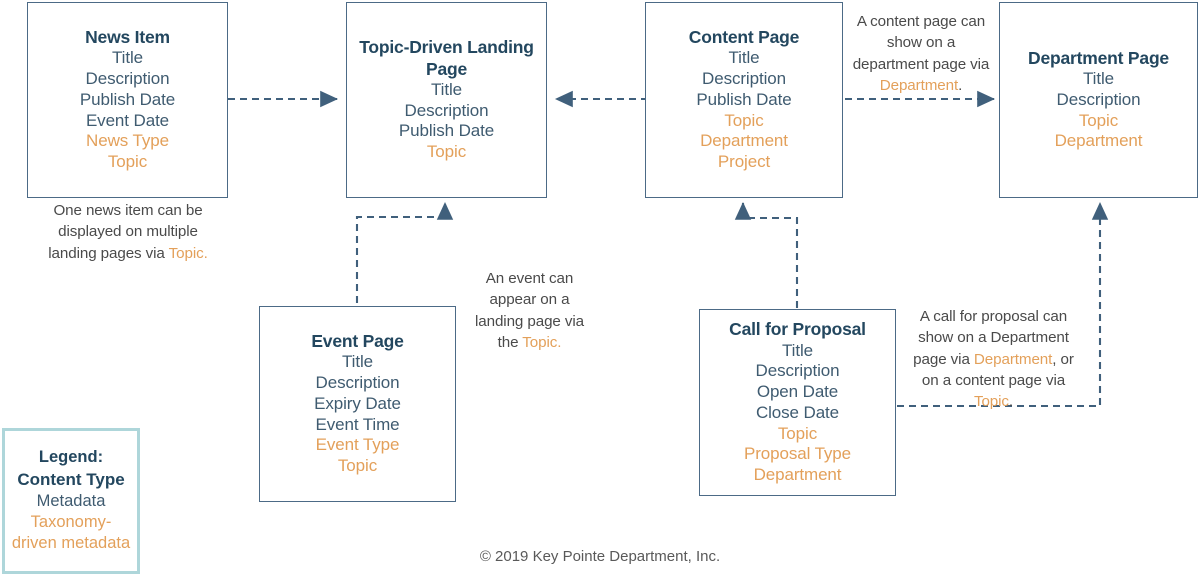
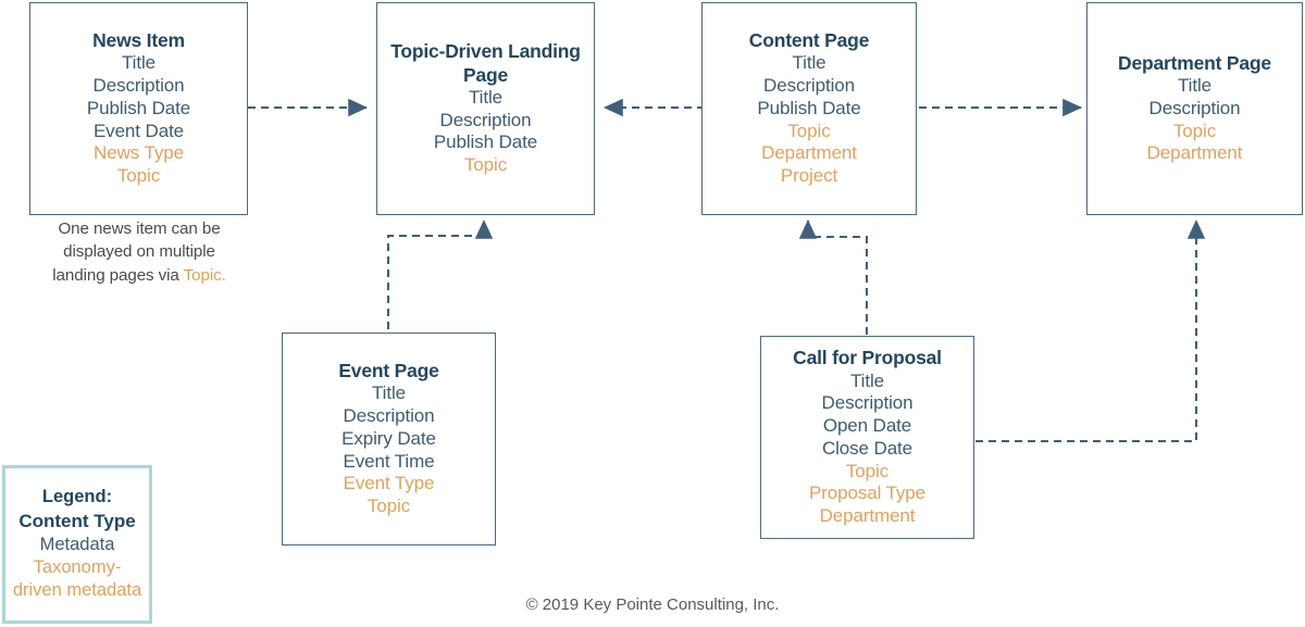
  News Item
  Title
  Description
  Publish Date
  Event Date
  News Type
  Topic
  Topic-Driven Landing Page
  Title
  Description
  Publish Date
  Topic
  Content Page
  Title
  Description
  Publish Date
  Topic
  Department
  Project
  Department Page
  Title
  Description
  Topic
  Department
  Event Page
  Title
  Description
  Expiry Date
  Event Time
  Event Type
  Topic
  Call for Proposal
  Title
  Description
  Open Date
  Close Date
  Topic
  Proposal Type
  Department
  One news item can be displayed on multiple landing pages via Topic.
- A content page can show on a department page via Department.
- An event can appear on a landing page via the Topic.
- A call for proposal can show on a Department page via Department, or on a content page via Topic.
  Legend:
  Content Type
  Metadata
  Taxonomy-
  driven metadata
- © 2019 Key Pointe Department, Inc.
+ © 2019 Key Pointe Consulting, Inc.
